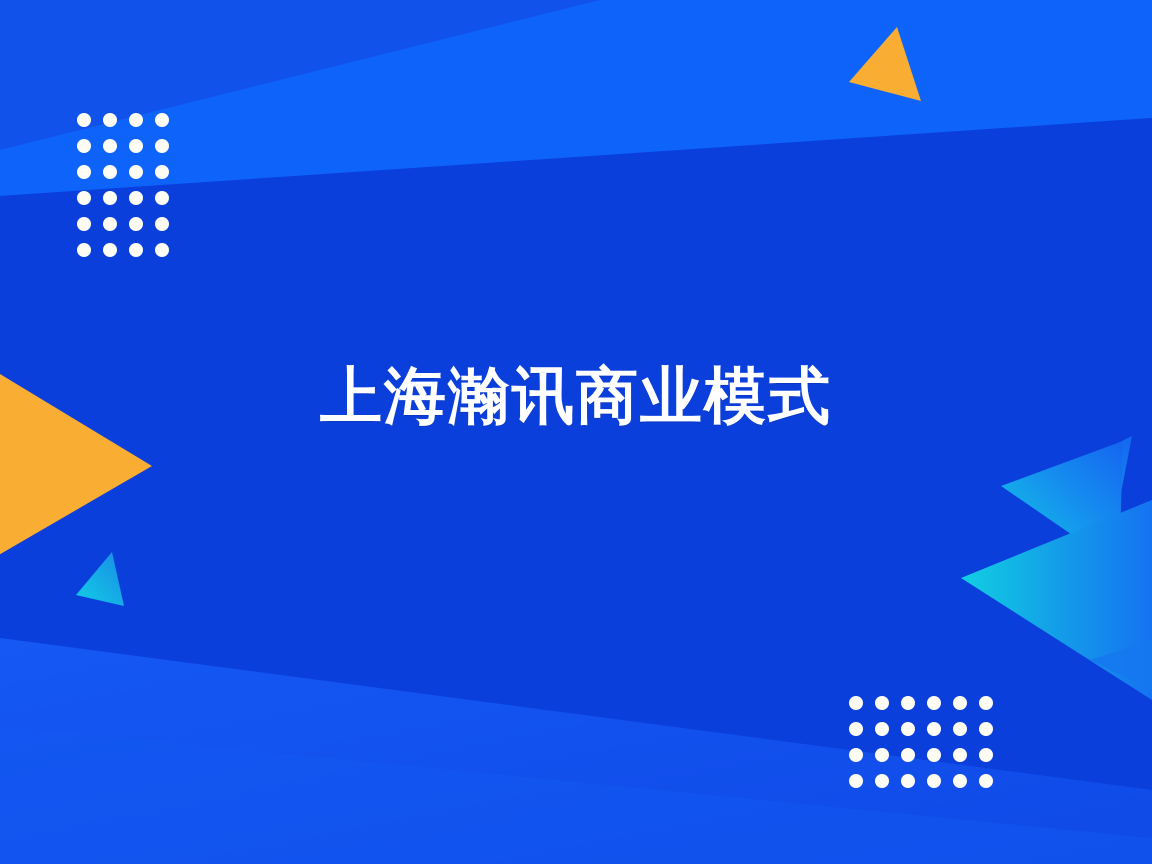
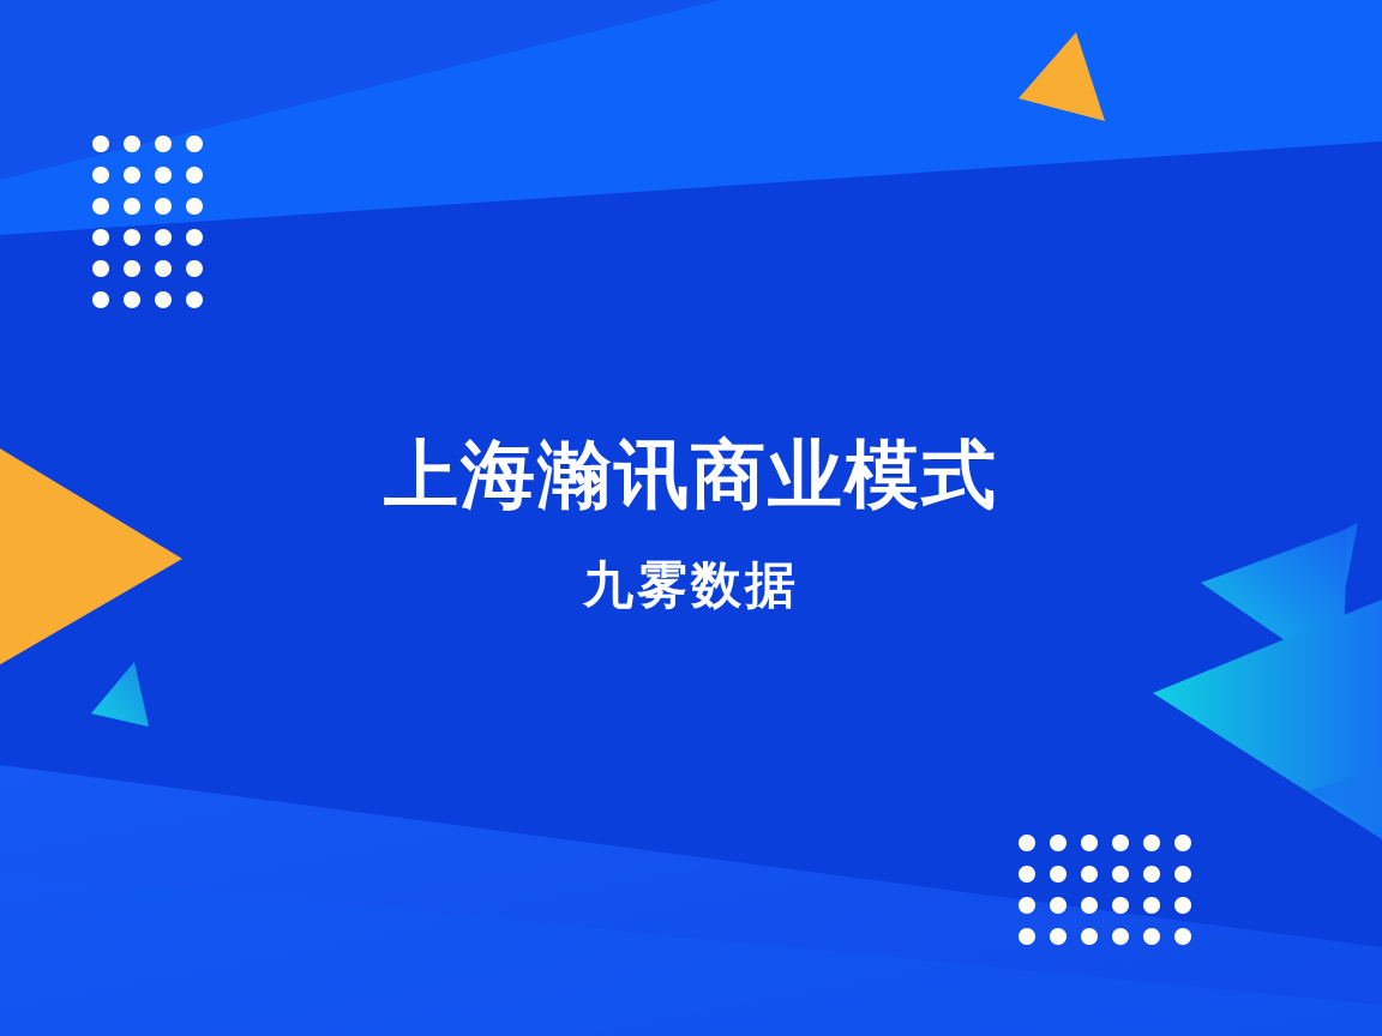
  上海瀚讯商业模式
+ 九雾数据
